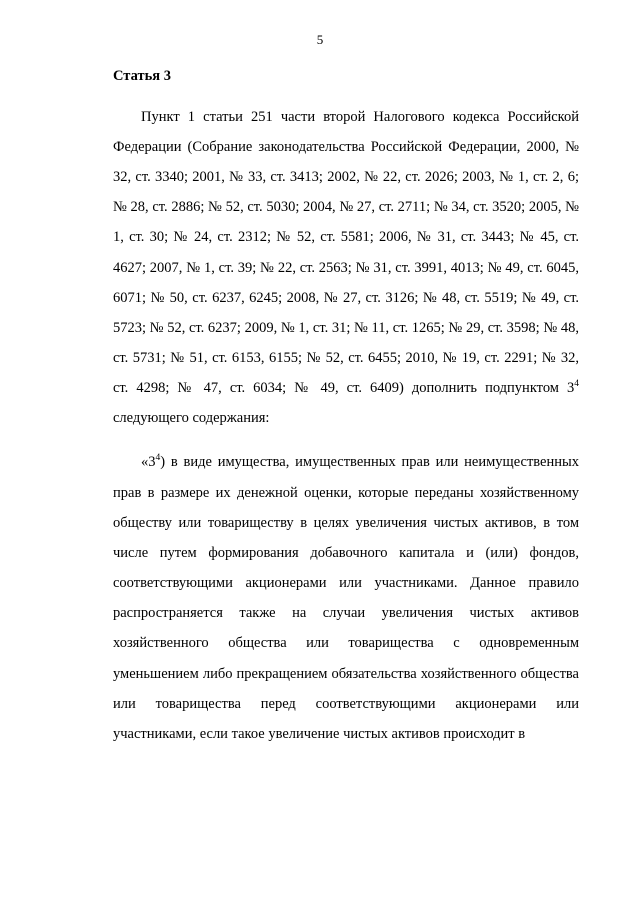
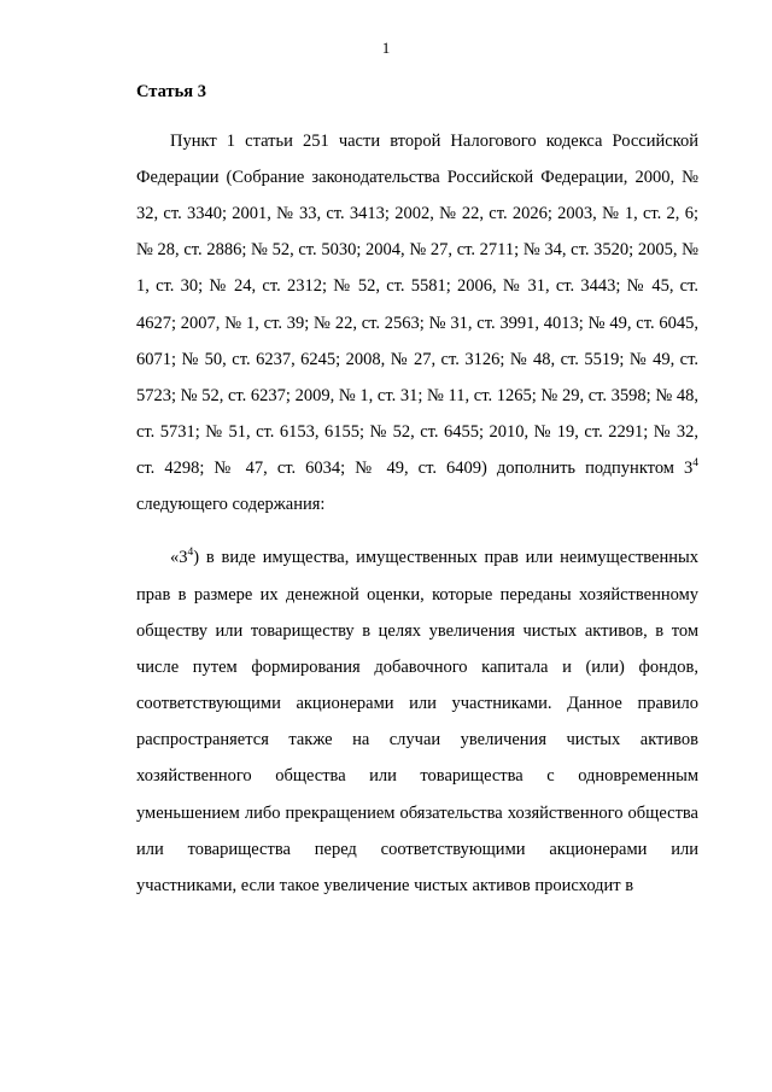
- 5
+ 1
  Статья 3
  Пункт 1 статьи 251 части второй Налогового кодекса Российской Федерации (Собрание законодательства Российской Федерации, 2000, № 32, ст. 3340; 2001, № 33, ст. 3413; 2002, № 22, ст. 2026; 2003, № 1, ст. 2, 6; № 28, ст. 2886; № 52, ст. 5030; 2004, № 27, ст. 2711; № 34, ст. 3520; 2005, № 1, ст. 30; № 24, ст. 2312; № 52, ст. 5581; 2006, № 31, ст. 3443; № 45, ст. 4627; 2007, № 1, ст. 39; № 22, ст. 2563; № 31, ст. 3991, 4013; № 49, ст. 6045, 6071; № 50, ст. 6237, 6245; 2008, № 27, ст. 3126; № 48, ст. 5519; № 49, ст. 5723; № 52, ст. 6237; 2009, № 1, ст. 31; № 11, ст. 1265; № 29, ст. 3598; № 48, ст. 5731; № 51, ст. 6153, 6155; № 52, ст. 6455; 2010, № 19, ст. 2291; № 32, ст. 4298; № 47, ст. 6034; № 49, ст. 6409) дополнить подпунктом 34 следующего содержания:
  «34) в виде имущества, имущественных прав или неимущественных прав в размере их денежной оценки, которые переданы хозяйственному обществу или товариществу в целях увеличения чистых активов, в том числе путем формирования добавочного капитала и (или) фондов, соответствующими акционерами или участниками. Данное правило распространяется также на случаи увеличения чистых активов хозяйственного общества или товарищества с одновременным уменьшением либо прекращением обязательства хозяйственного общества или товарищества перед соответствующими акционерами или участниками, если такое увеличение чистых активов происходит в
